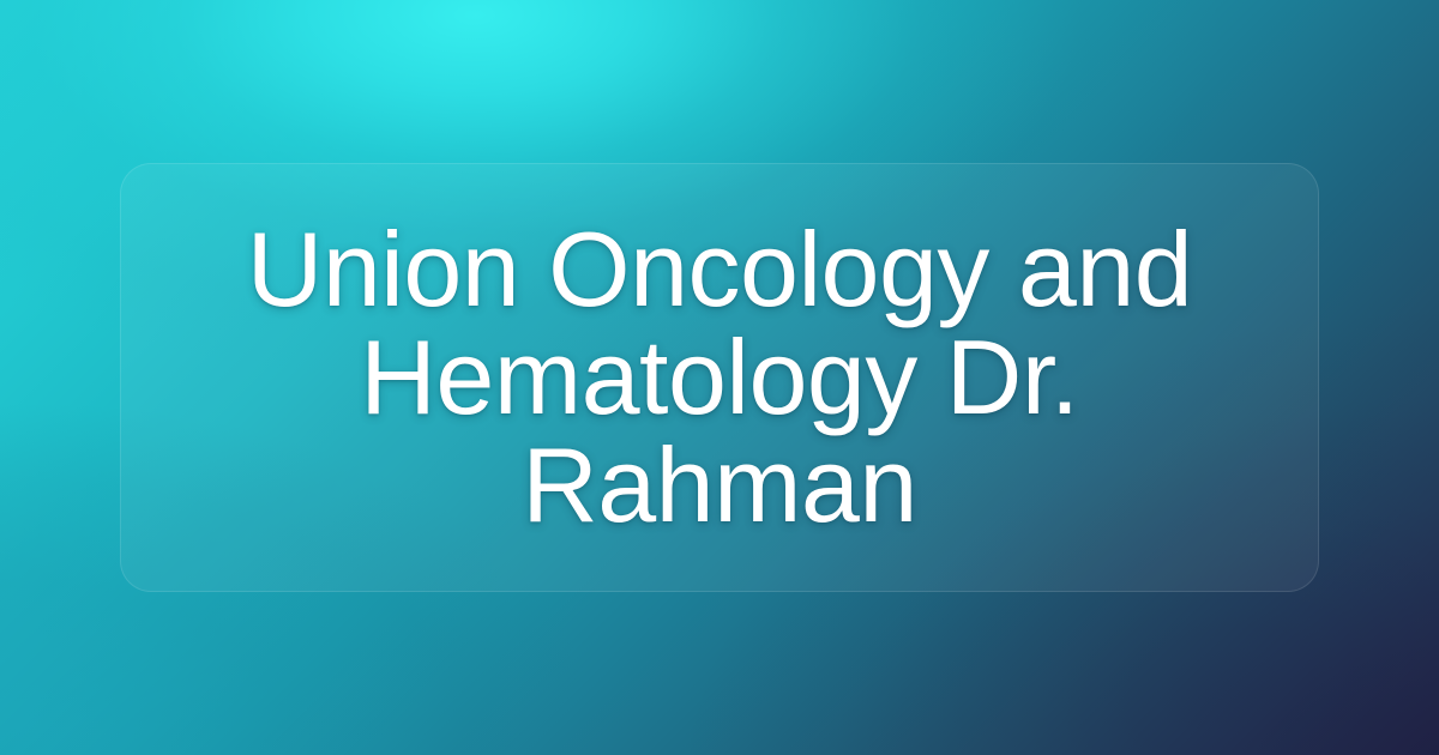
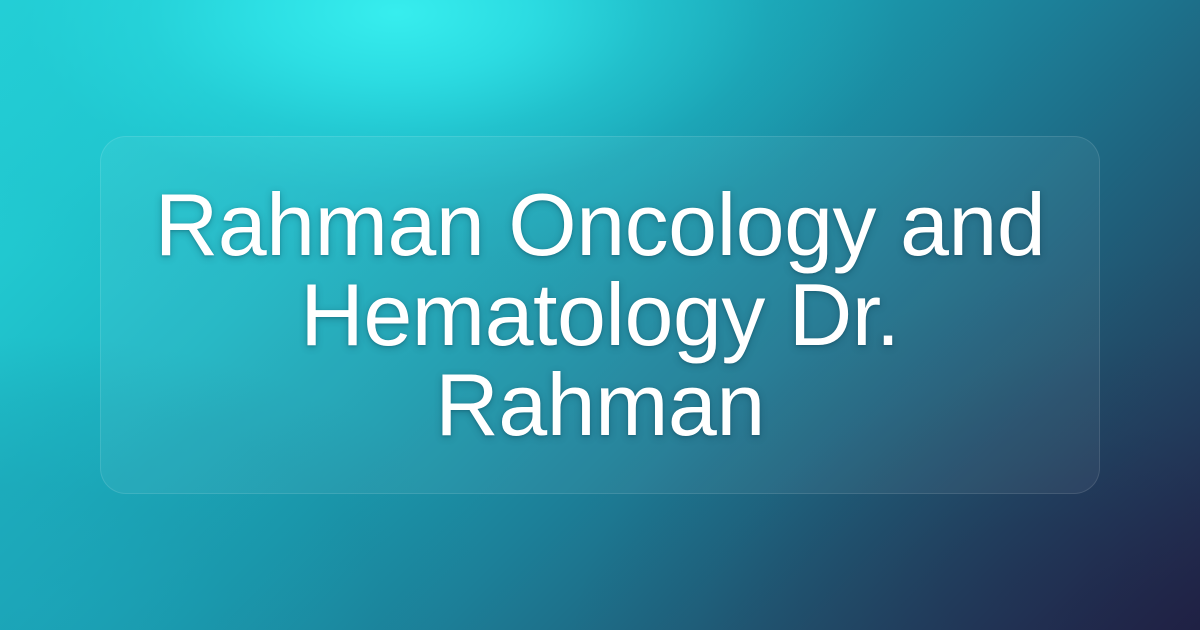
- Union Oncology and Hematology Dr. Rahman
+ Rahman Oncology and Hematology Dr. Rahman
